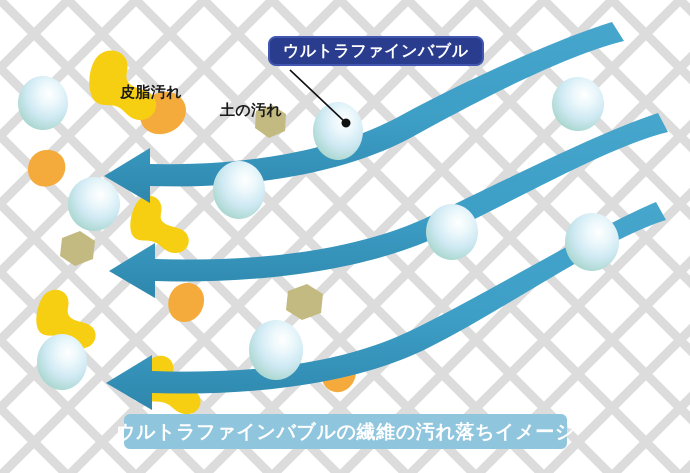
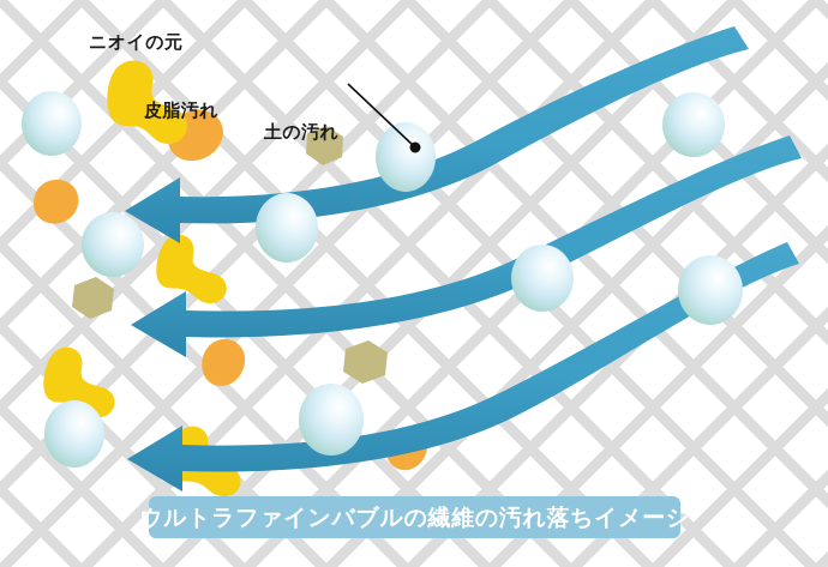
+ ニオイの元
  皮脂汚れ
  土の汚れ
- ウルトラファインバブル
  ウルトラファインバブルの繊維の汚れ落ちイメージ
